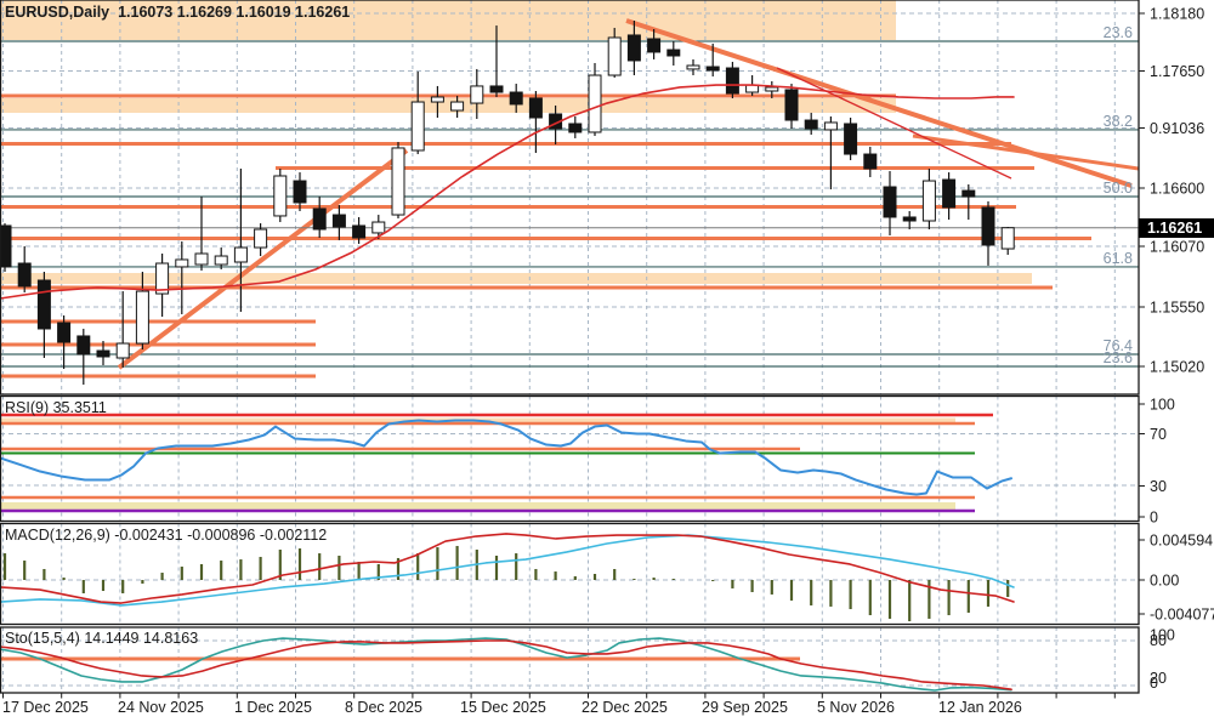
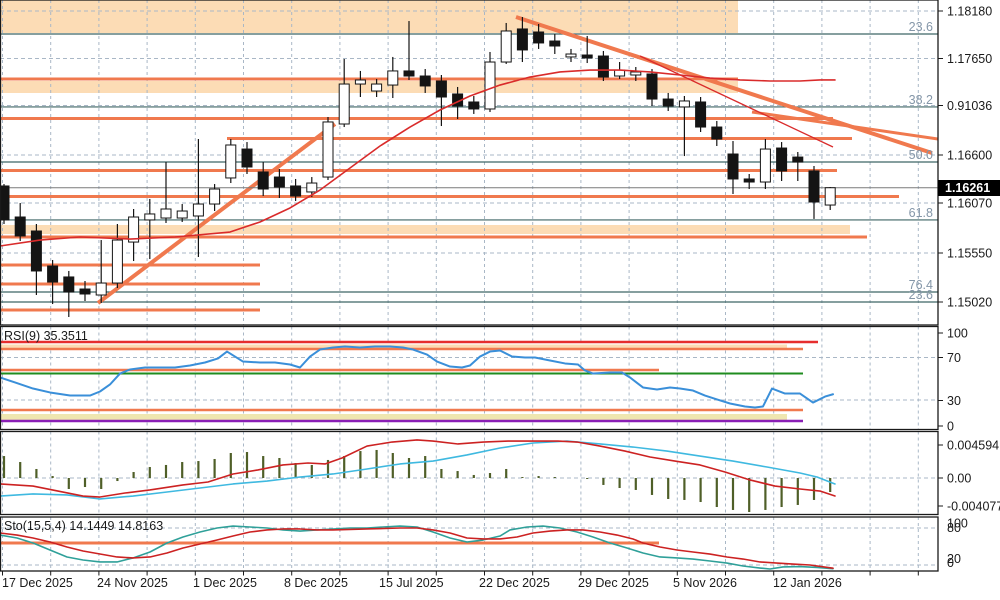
  1.18180
  1.17650
  0.91036
  1.16600
  1.16070
  1.15550
  1.15020
  100
  70
  30
  0
  0.004594
  0.00
  -0.00407
  100
  80
  20
  0
  23.6
  38.2
  50.0
  61.8
  76.4
  23.6
  17 Dec 2025
  24 Nov 2025
  1 Dec 2025
  8 Dec 2025
- 15 Dec 2025
+ 15 Jul 2025
  22 Dec 2025
- 29 Sep 2025
+ 29 Dec 2025
  5 Nov 2026
  12 Jan 2026
- EURUSD,Daily 1.16073 1.16269 1.16019 1.16261
  RSI(9) 35.3511
- MACD(12,26,9) -0.002431 -0.000896 -0.002112
  Sto(15,5,4) 14.1449 14.8163
  1.16261
